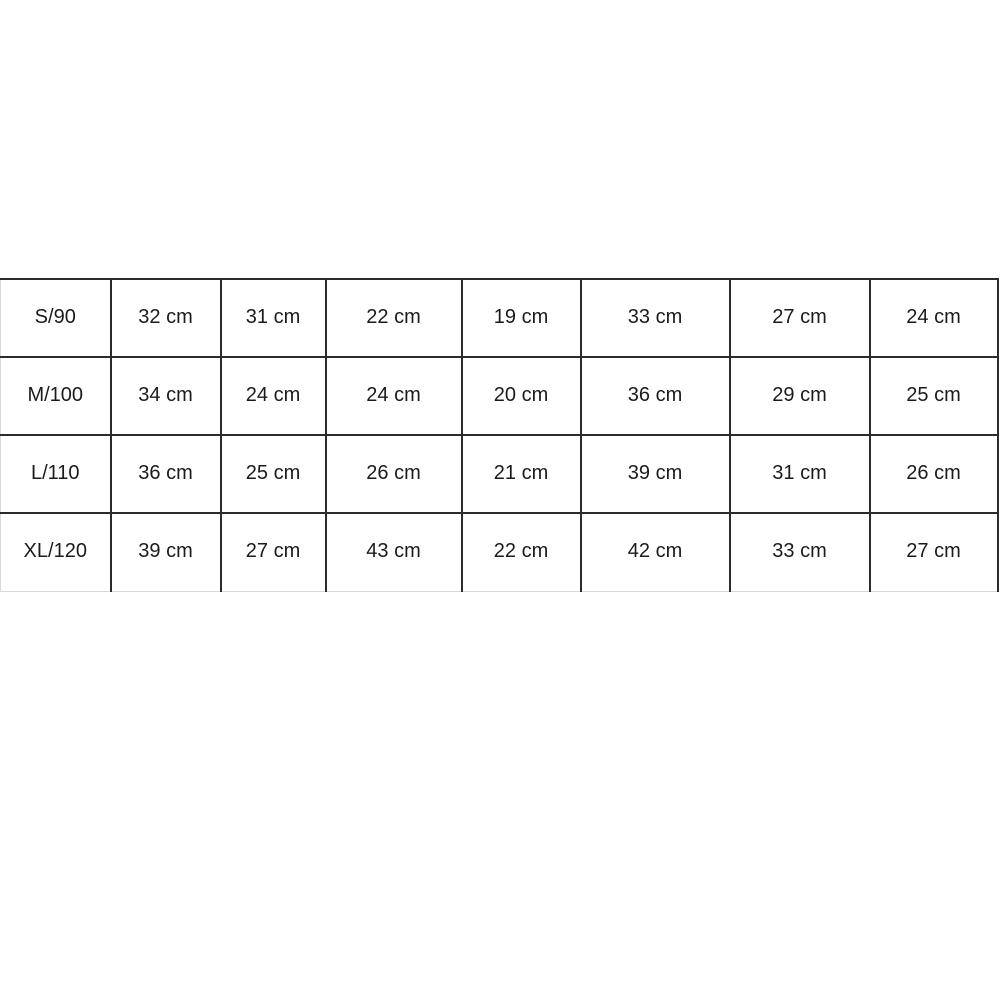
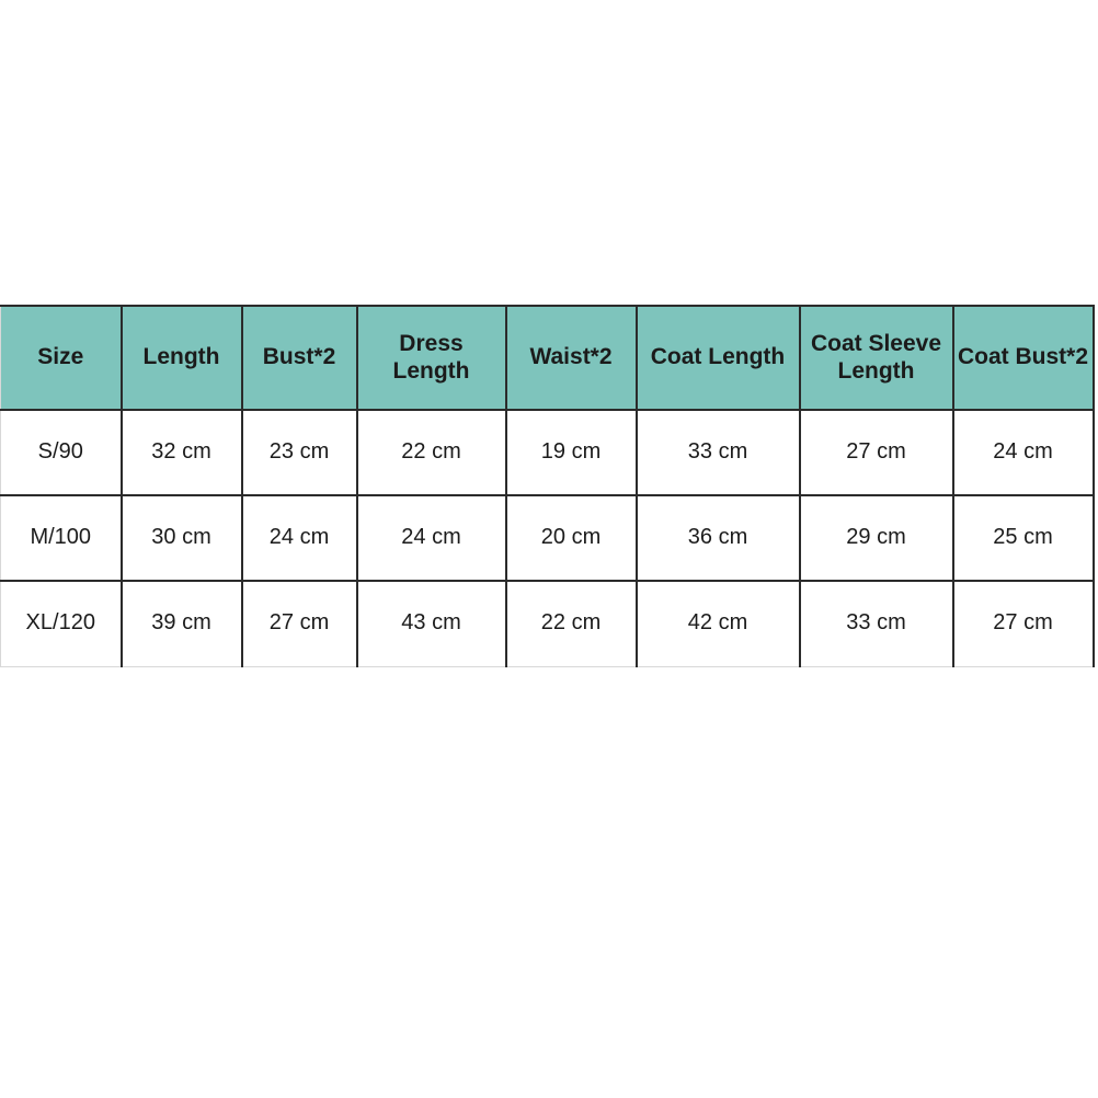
+ Size	Length	Bust*2	Dress Length	Waist*2	Coat Length	Coat Sleeve Length	Coat Bust*2
- S/90	32 cm	31 cm	22 cm	19 cm	33 cm	27 cm	24 cm
+ S/90	32 cm	23 cm	22 cm	19 cm	33 cm	27 cm	24 cm
- M/100	34 cm	24 cm	24 cm	20 cm	36 cm	29 cm	25 cm
+ M/100	30 cm	24 cm	24 cm	20 cm	36 cm	29 cm	25 cm
- L/110	36 cm	25 cm	26 cm	21 cm	39 cm	31 cm	26 cm
  XL/120	39 cm	27 cm	43 cm	22 cm	42 cm	33 cm	27 cm
